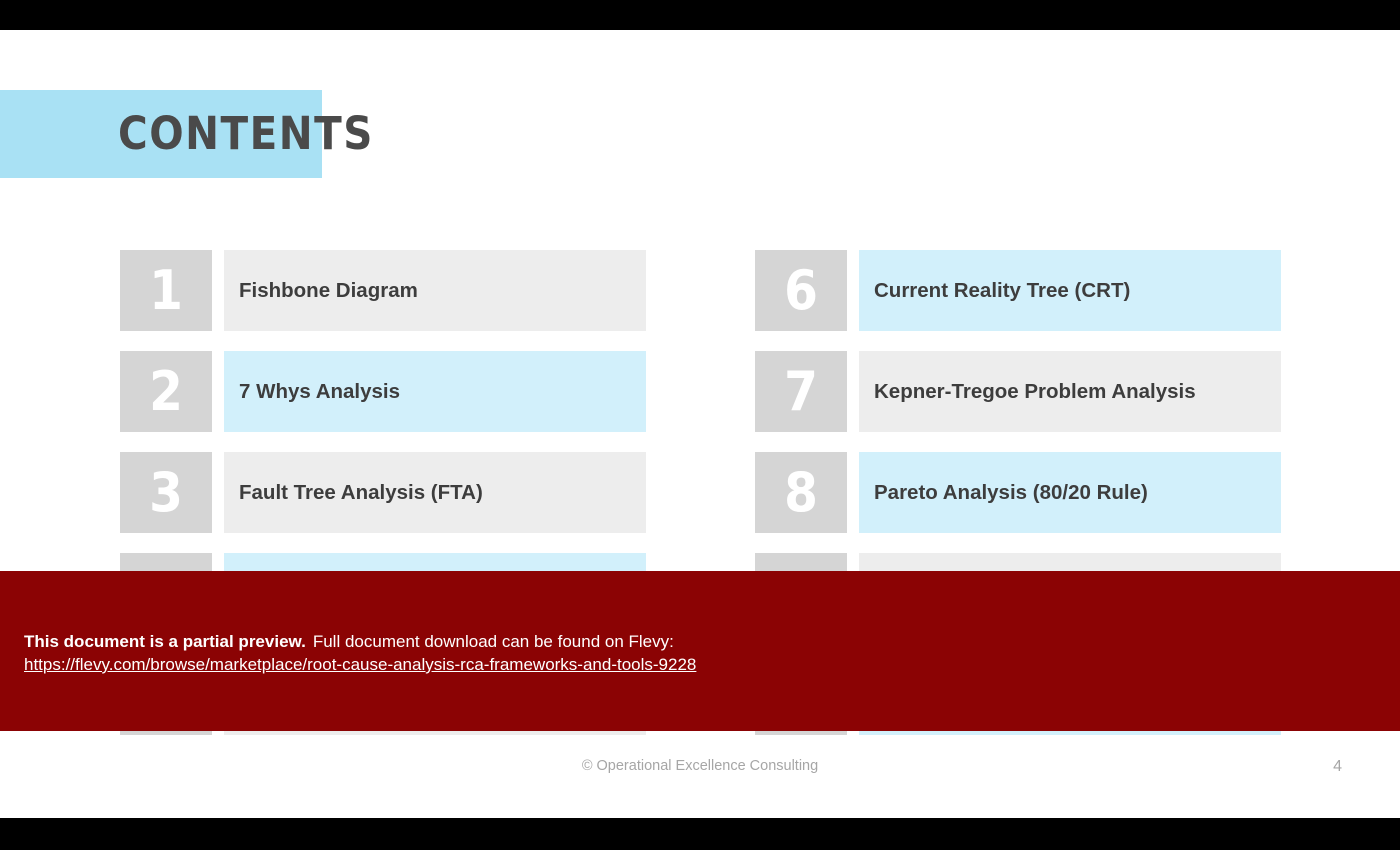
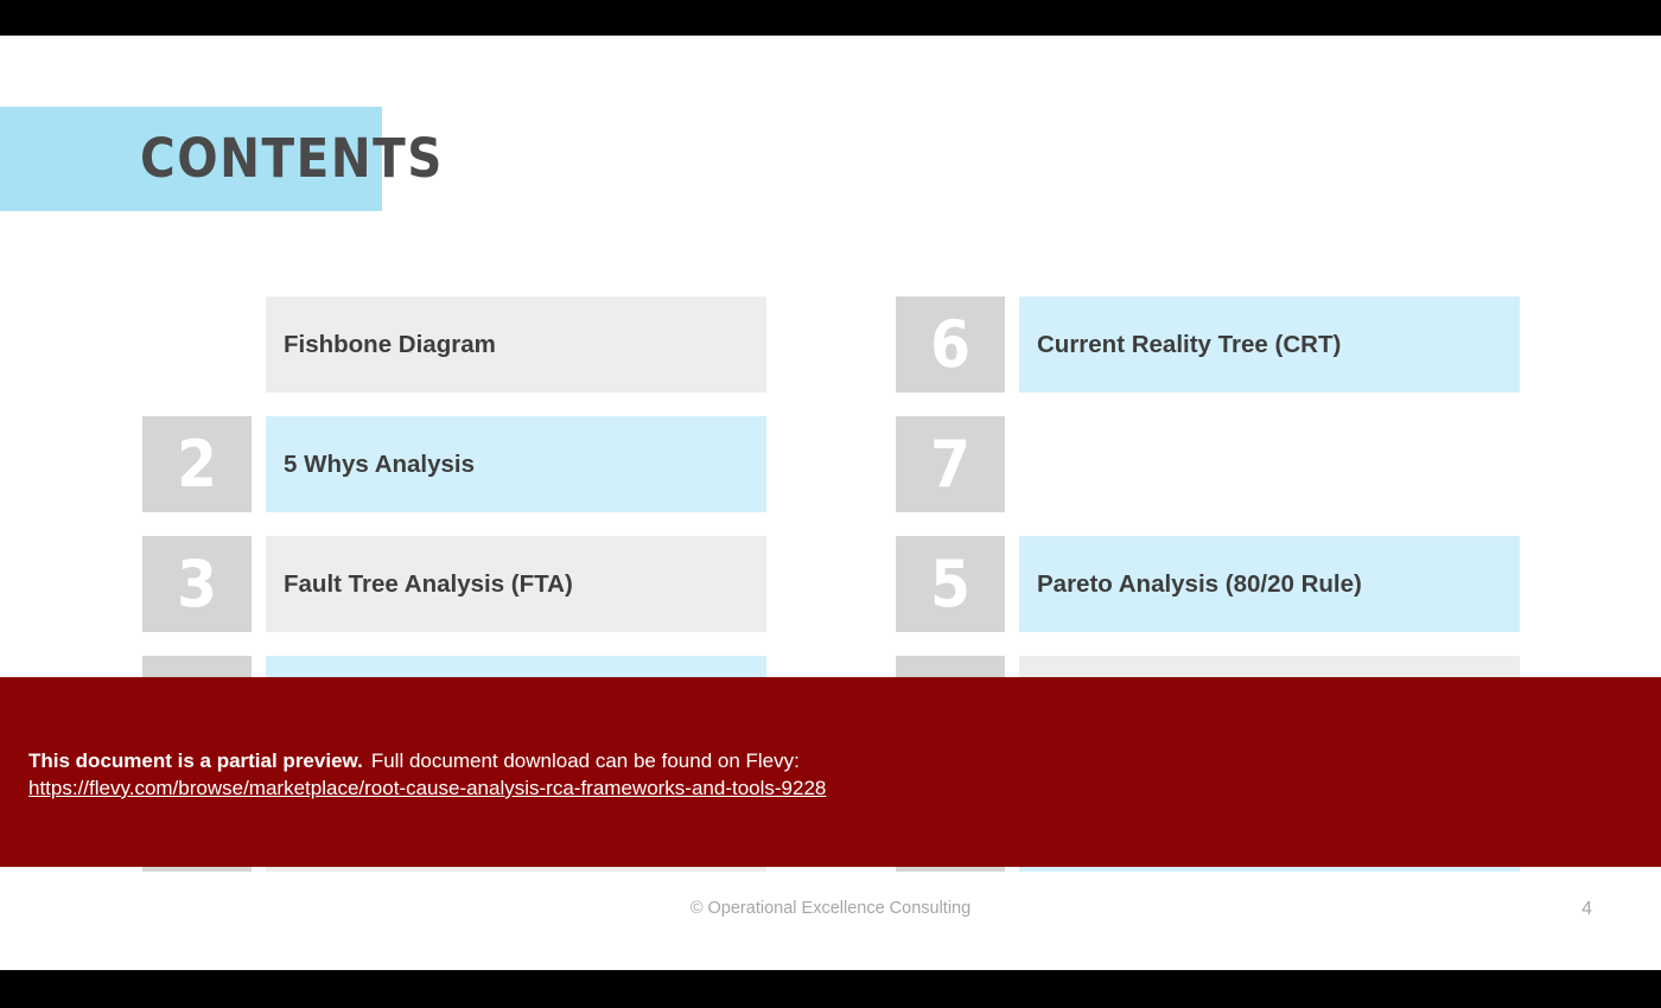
  CONTENTS
- 1
  Fishbone Diagram
  2
- 7 Whys Analysis
+ 5 Whys Analysis
  3
  Fault Tree Analysis (FTA)
  6
  Current Reality Tree (CRT)
  7
- Kepner-Tregoe Problem Analysis
- 8
+ 5
  Pareto Analysis (80/20 Rule)
  © Operational Excellence Consulting
  4
  This document is a partial preview. Full document download can be found on Flevy:
  https://flevy.com/browse/marketplace/root-cause-analysis-rca-frameworks-and-tools-9228
